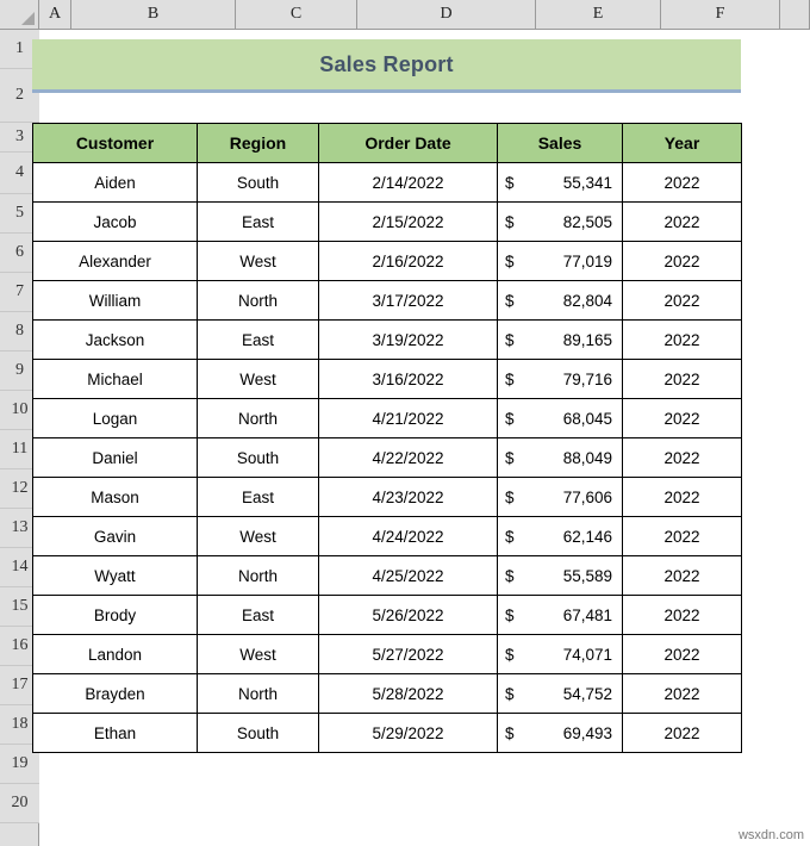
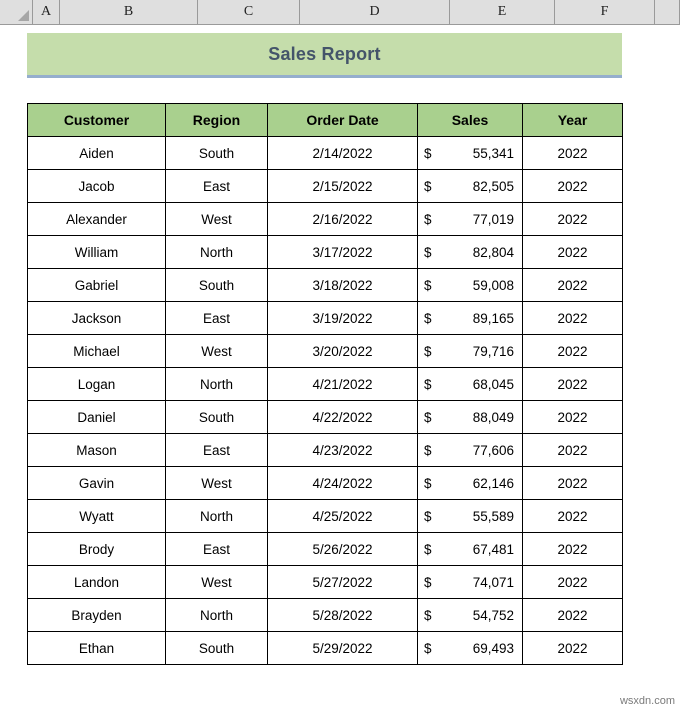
  A
  B
  C
  D
  E
  F
- 1
- 2
- 3
- 4
- 5
- 6
- 7
- 8
- 9
- 10
- 11
- 12
- 13
- 14
- 15
- 16
- 17
- 18
- 19
- 20
  Sales Report
  Customer	Region	Order Date	Sales	Year
  Aiden	South	2/14/2022	$ 55,341	2022
  Jacob	East	2/15/2022	$ 82,505	2022
  Alexander	West	2/16/2022	$ 77,019	2022
  William	North	3/17/2022	$ 82,804	2022
+ Gabriel	South	3/18/2022	$ 59,008	2022
  Jackson	East	3/19/2022	$ 89,165	2022
- Michael	West	3/16/2022	$ 79,716	2022
+ Michael	West	3/20/2022	$ 79,716	2022
  Logan	North	4/21/2022	$ 68,045	2022
  Daniel	South	4/22/2022	$ 88,049	2022
  Mason	East	4/23/2022	$ 77,606	2022
  Gavin	West	4/24/2022	$ 62,146	2022
  Wyatt	North	4/25/2022	$ 55,589	2022
  Brody	East	5/26/2022	$ 67,481	2022
  Landon	West	5/27/2022	$ 74,071	2022
  Brayden	North	5/28/2022	$ 54,752	2022
  Ethan	South	5/29/2022	$ 69,493	2022
  wsxdn.com
